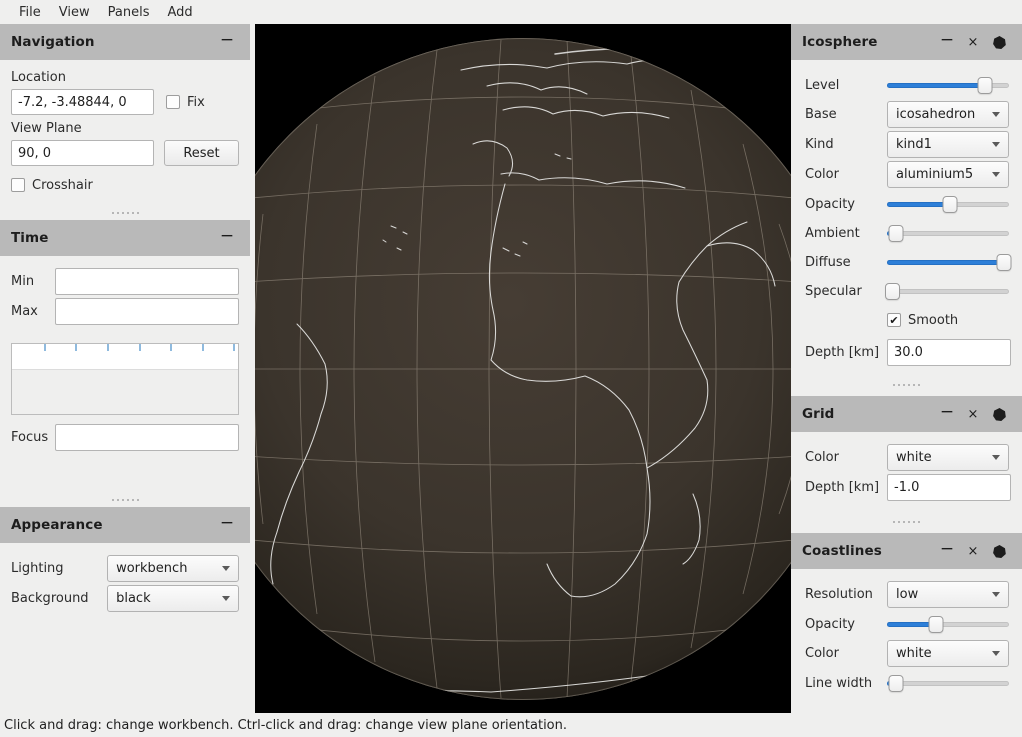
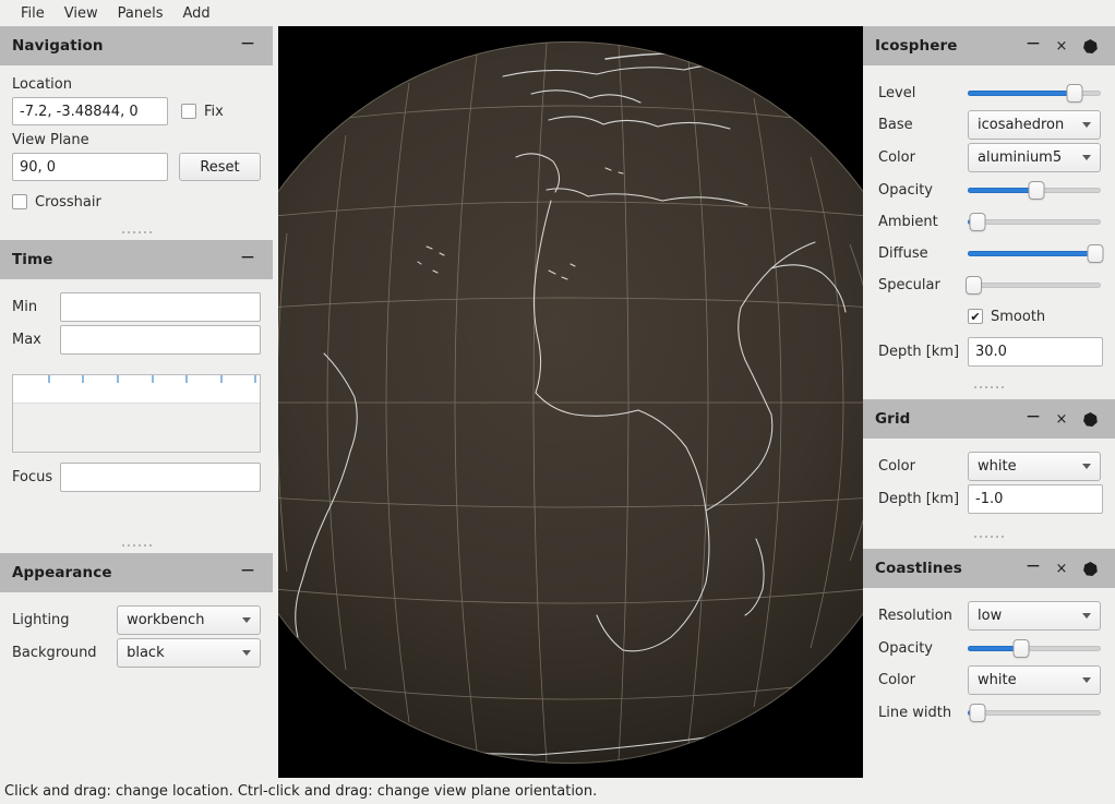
  File
  View
  Panels
  Add
  Navigation
  −
  Location
  -7.2, -3.48844, 0
  Fix
  View Plane
  90, 0
  Reset
  Crosshair
  Time
  −
  Min
  Max
  Focus
  Appearance
  −
  Lighting
  workbench
  Background
  black
  Icosphere
  −
  ×
  Level
  Base
  icosahedron
- Kind
- kind1
  Color
  aluminium5
  Opacity
  Ambient
  Diffuse
  Specular
  Smooth
  Depth [km]
  30.0
  Grid
  −
  ×
  Color
  white
  Depth [km]
  -1.0
  Coastlines
  −
  ×
  Resolution
  low
  Opacity
  Color
  white
  Line width
- Click and drag: change workbench. Ctrl-click and drag: change view plane orientation.
+ Click and drag: change location. Ctrl-click and drag: change view plane orientation.
